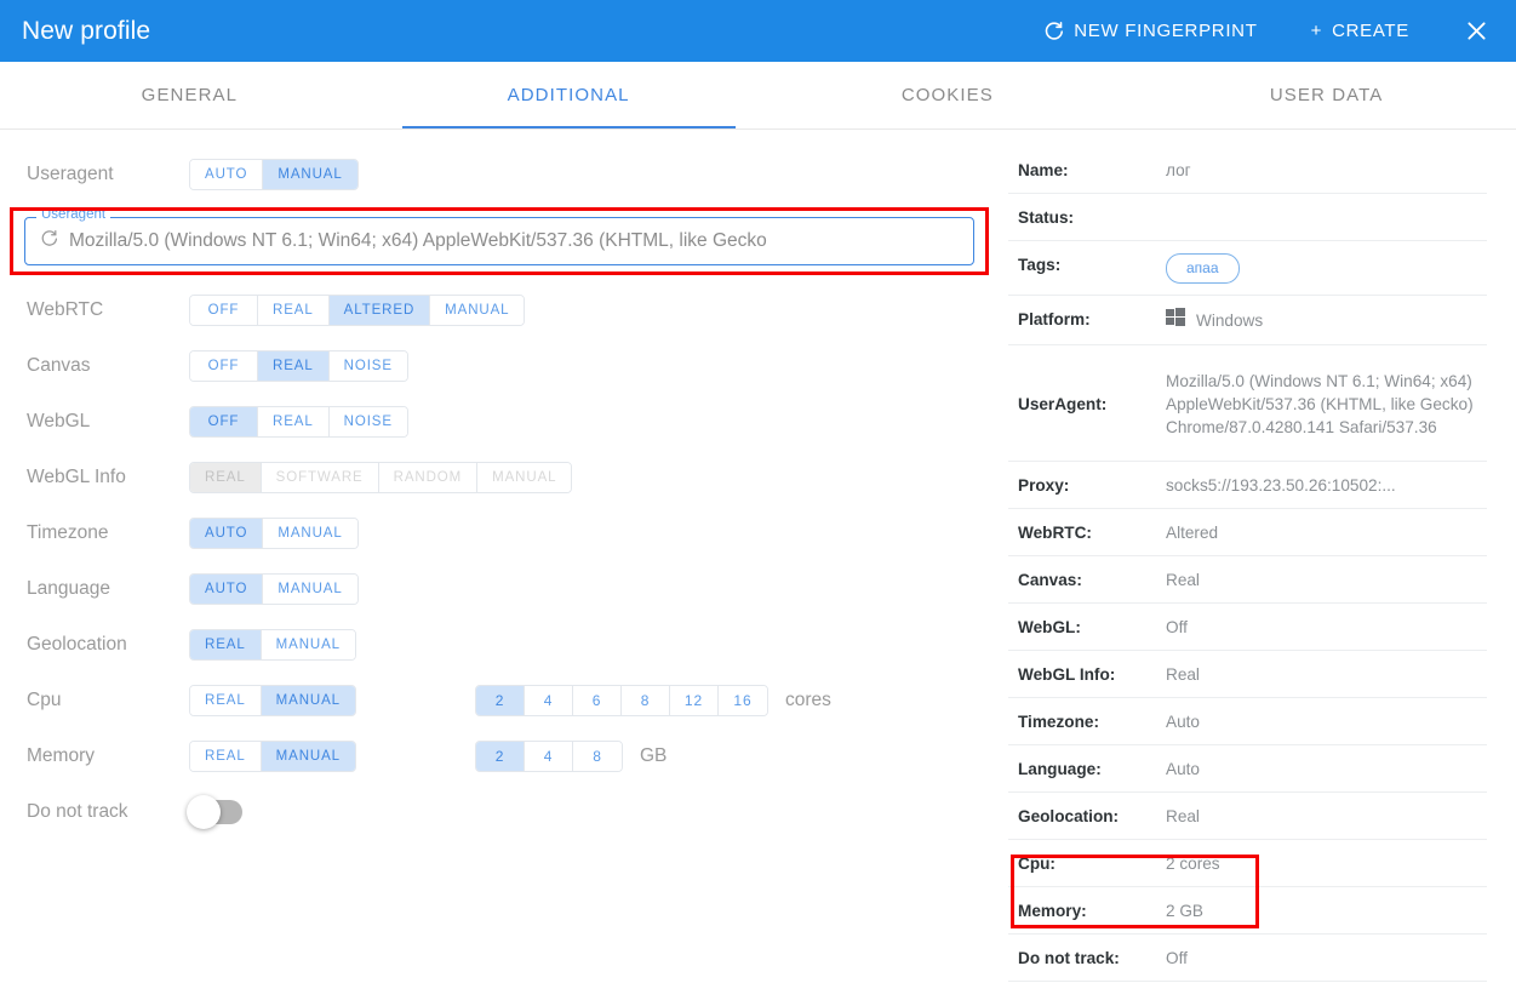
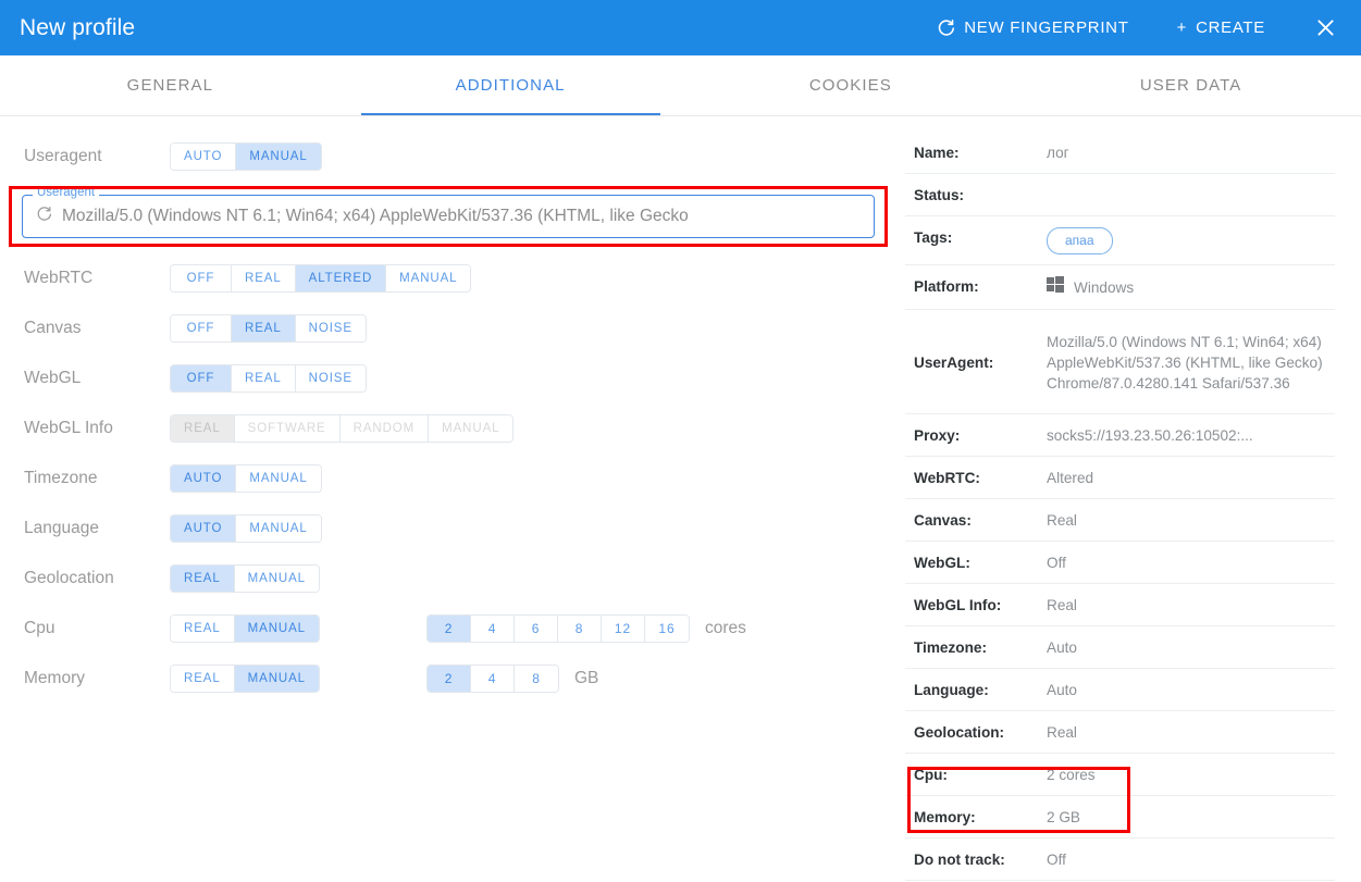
  New profile
  NEW FINGERPRINT
  +
  CREATE
  GENERAL
  ADDITIONAL
  COOKIES
  USER DATA
  Useragent
  AUTO
  MANUAL
  Useragent
  Mozilla/5.0 (Windows NT 6.1; Win64; x64) AppleWebKit/537.36 (KHTML, like Gecko
  WebRTC
  OFF
  REAL
  ALTERED
  MANUAL
  Canvas
  OFF
  REAL
  NOISE
  WebGL
  OFF
  REAL
  NOISE
  WebGL Info
  REAL
  SOFTWARE
  RANDOM
  MANUAL
  Timezone
  AUTO
  MANUAL
  Language
  AUTO
  MANUAL
  Geolocation
  REAL
  MANUAL
  Cpu
  REAL
  MANUAL
  2
  4
  6
  8
  12
  16
  cores
  Memory
  REAL
  MANUAL
  2
  4
  8
  GB
- Do not track
  Name:
  лог
  Status:
  Tags:
  апаа
  Platform:
  Windows
  UserAgent:
  Mozilla/5.0 (Windows NT 6.1; Win64; x64) AppleWebKit/537.36 (KHTML, like Gecko) Chrome/87.0.4280.141 Safari/537.36
  Proxy:
  socks5://193.23.50.26:10502:...
  WebRTC:
  Altered
  Canvas:
  Real
  WebGL:
  Off
  WebGL Info:
  Real
  Timezone:
  Auto
  Language:
  Auto
  Geolocation:
  Real
  Cpu:
  2 cores
  Memory:
  2 GB
  Do not track:
  Off
